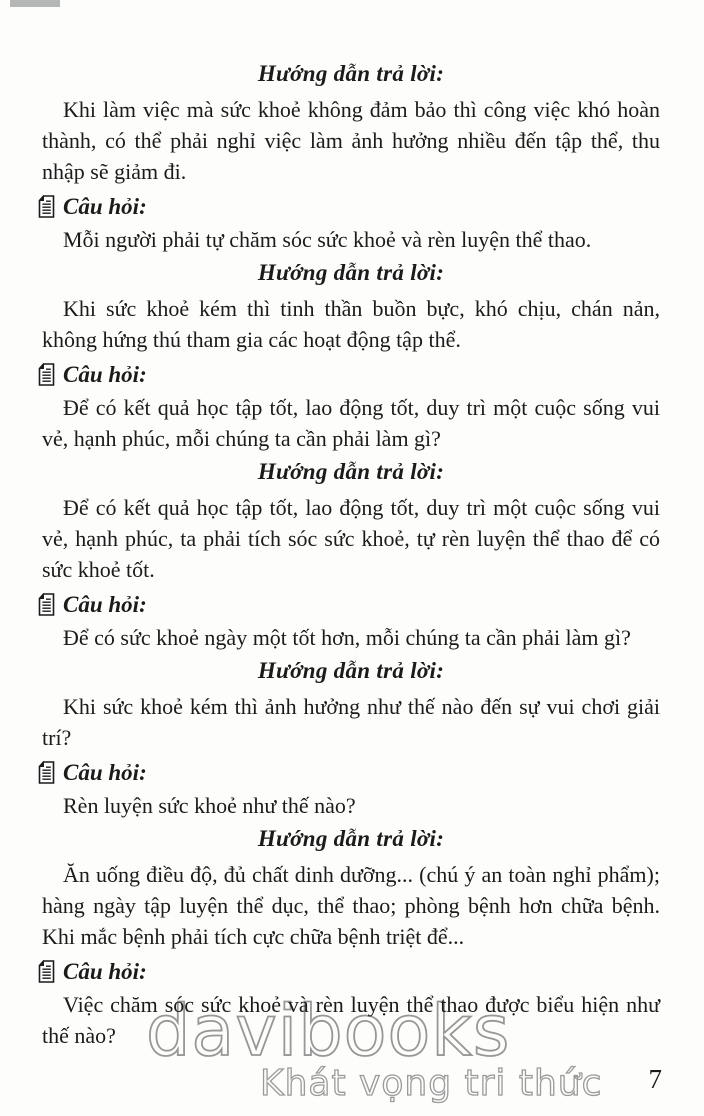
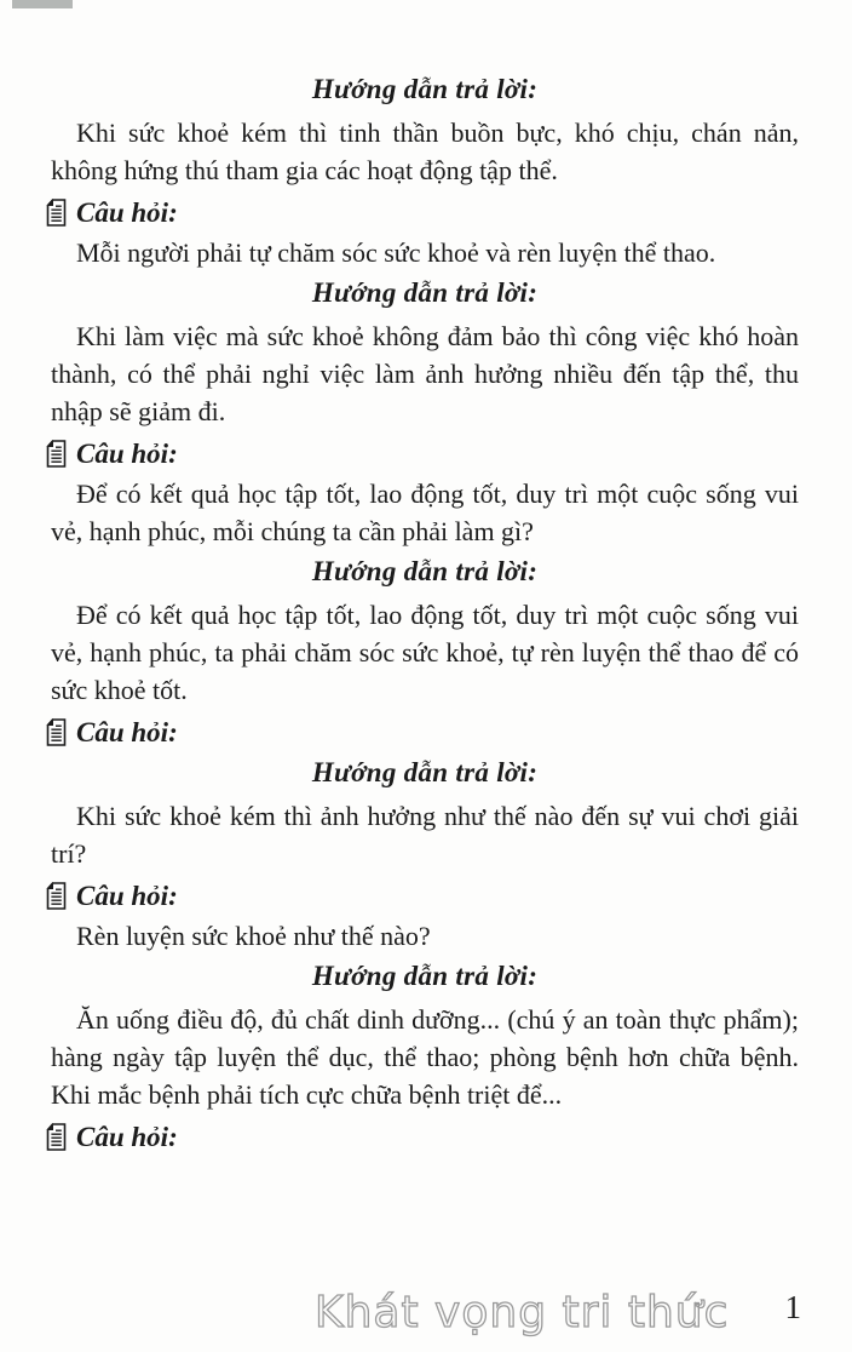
- davibooks
  Khát vọng tri thức
  Hướng dẫn trả lời:
- Khi làm việc mà sức khoẻ không đảm bảo thì công việc khó hoàn thành, có thể phải nghỉ việc làm ảnh hưởng nhiều đến tập thể, thu nhập sẽ giảm đi.
+ Khi sức khoẻ kém thì tinh thần buồn bực, khó chịu, chán nản, không hứng thú tham gia các hoạt động tập thể.
  Câu hỏi:
  Mỗi người phải tự chăm sóc sức khoẻ và rèn luyện thể thao.
  Hướng dẫn trả lời:
- Khi sức khoẻ kém thì tinh thần buồn bực, khó chịu, chán nản, không hứng thú tham gia các hoạt động tập thể.
+ Khi làm việc mà sức khoẻ không đảm bảo thì công việc khó hoàn thành, có thể phải nghỉ việc làm ảnh hưởng nhiều đến tập thể, thu nhập sẽ giảm đi.
  Câu hỏi:
  Để có kết quả học tập tốt, lao động tốt, duy trì một cuộc sống vui vẻ, hạnh phúc, mỗi chúng ta cần phải làm gì?
  Hướng dẫn trả lời:
- Để có kết quả học tập tốt, lao động tốt, duy trì một cuộc sống vui vẻ, hạnh phúc, ta phải tích sóc sức khoẻ, tự rèn luyện thể thao để có sức khoẻ tốt.
+ Để có kết quả học tập tốt, lao động tốt, duy trì một cuộc sống vui vẻ, hạnh phúc, ta phải chăm sóc sức khoẻ, tự rèn luyện thể thao để có sức khoẻ tốt.
  Câu hỏi:
- Để có sức khoẻ ngày một tốt hơn, mỗi chúng ta cần phải làm gì?
  Hướng dẫn trả lời:
  Khi sức khoẻ kém thì ảnh hưởng như thế nào đến sự vui chơi giải trí?
  Câu hỏi:
  Rèn luyện sức khoẻ như thế nào?
  Hướng dẫn trả lời:
- Ăn uống điều độ, đủ chất dinh dưỡng... (chú ý an toàn nghỉ phẩm); hàng ngày tập luyện thể dục, thể thao; phòng bệnh hơn chữa bệnh. Khi mắc bệnh phải tích cực chữa bệnh triệt để...
+ Ăn uống điều độ, đủ chất dinh dưỡng... (chú ý an toàn thực phẩm); hàng ngày tập luyện thể dục, thể thao; phòng bệnh hơn chữa bệnh. Khi mắc bệnh phải tích cực chữa bệnh triệt để...
  Câu hỏi:
- Việc chăm sóc sức khoẻ và rèn luyện thể thao được biểu hiện như thế nào?
- 7
+ 1
